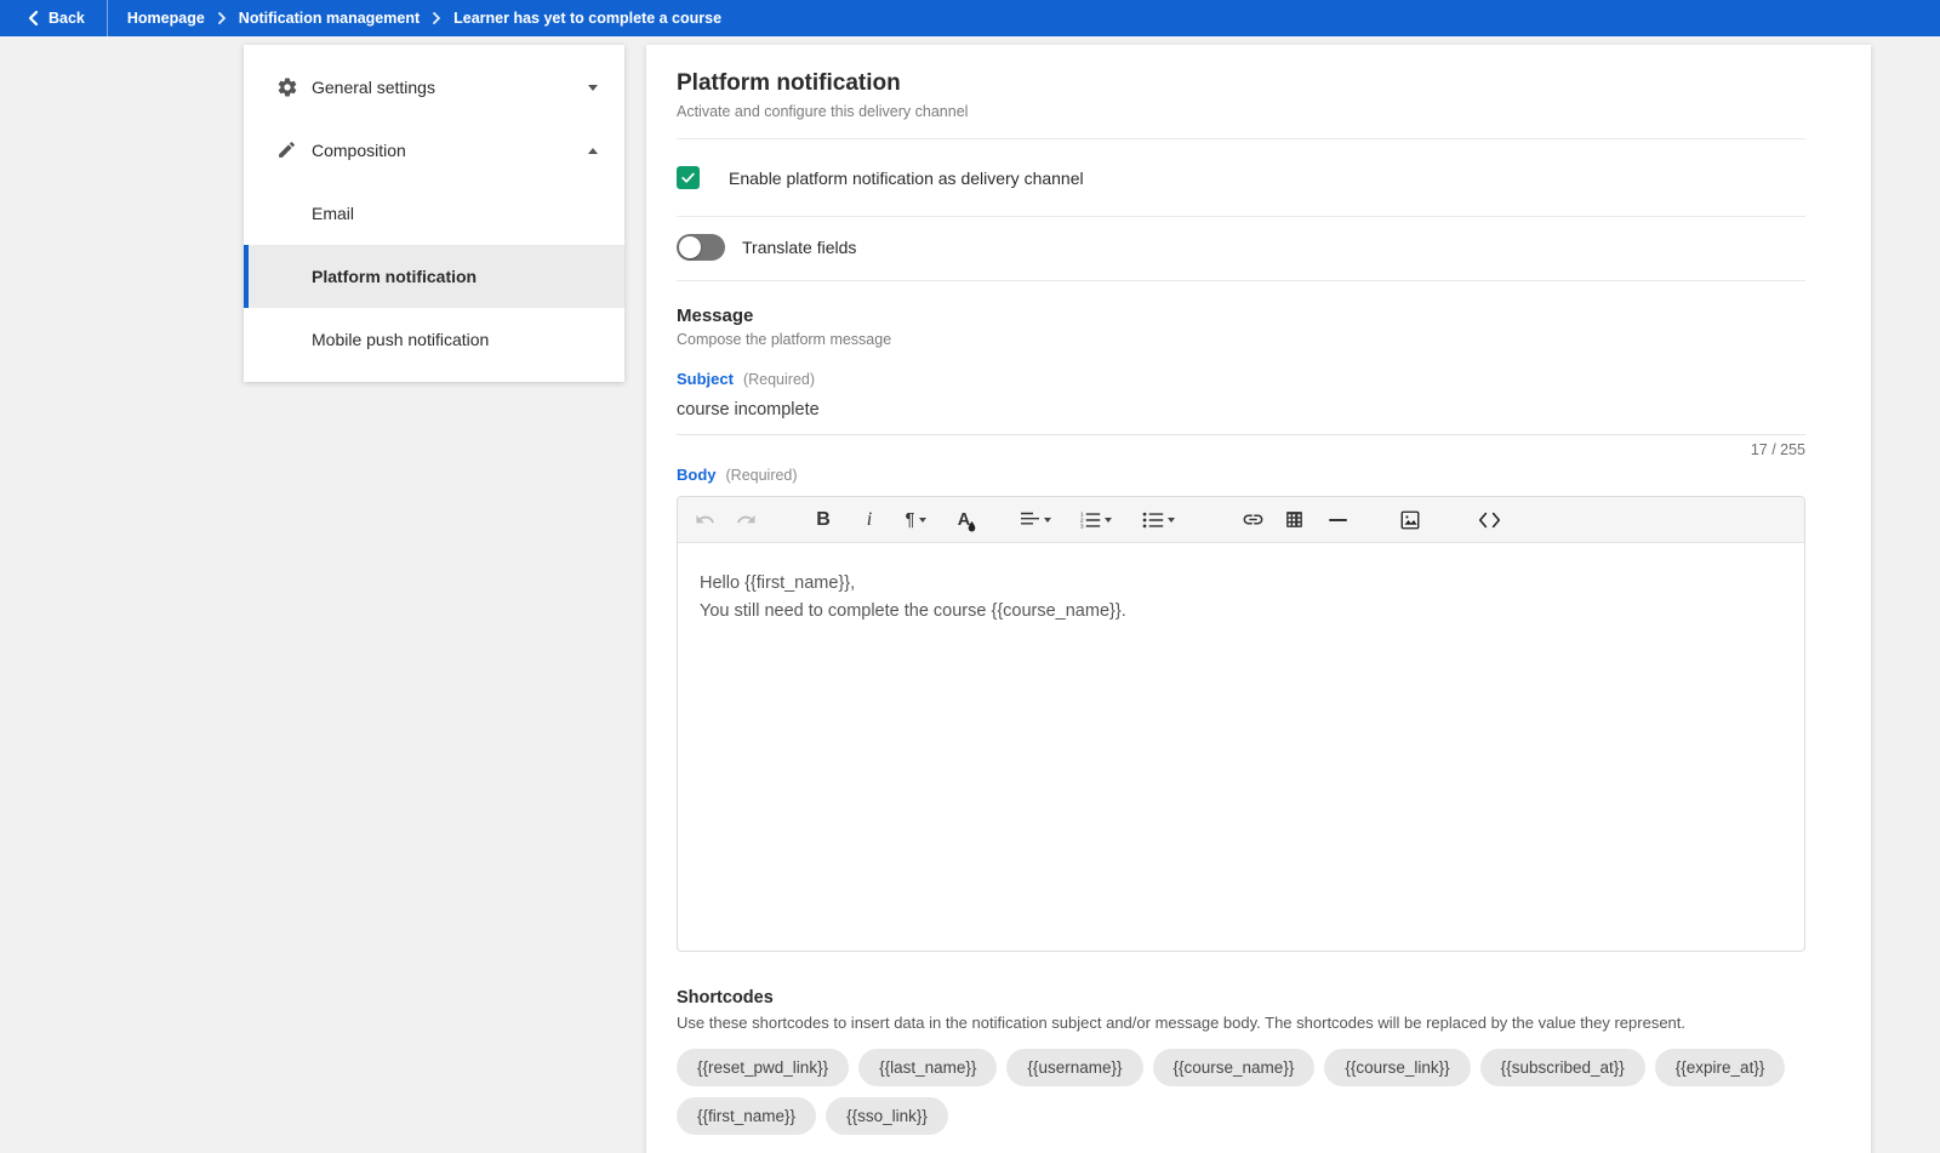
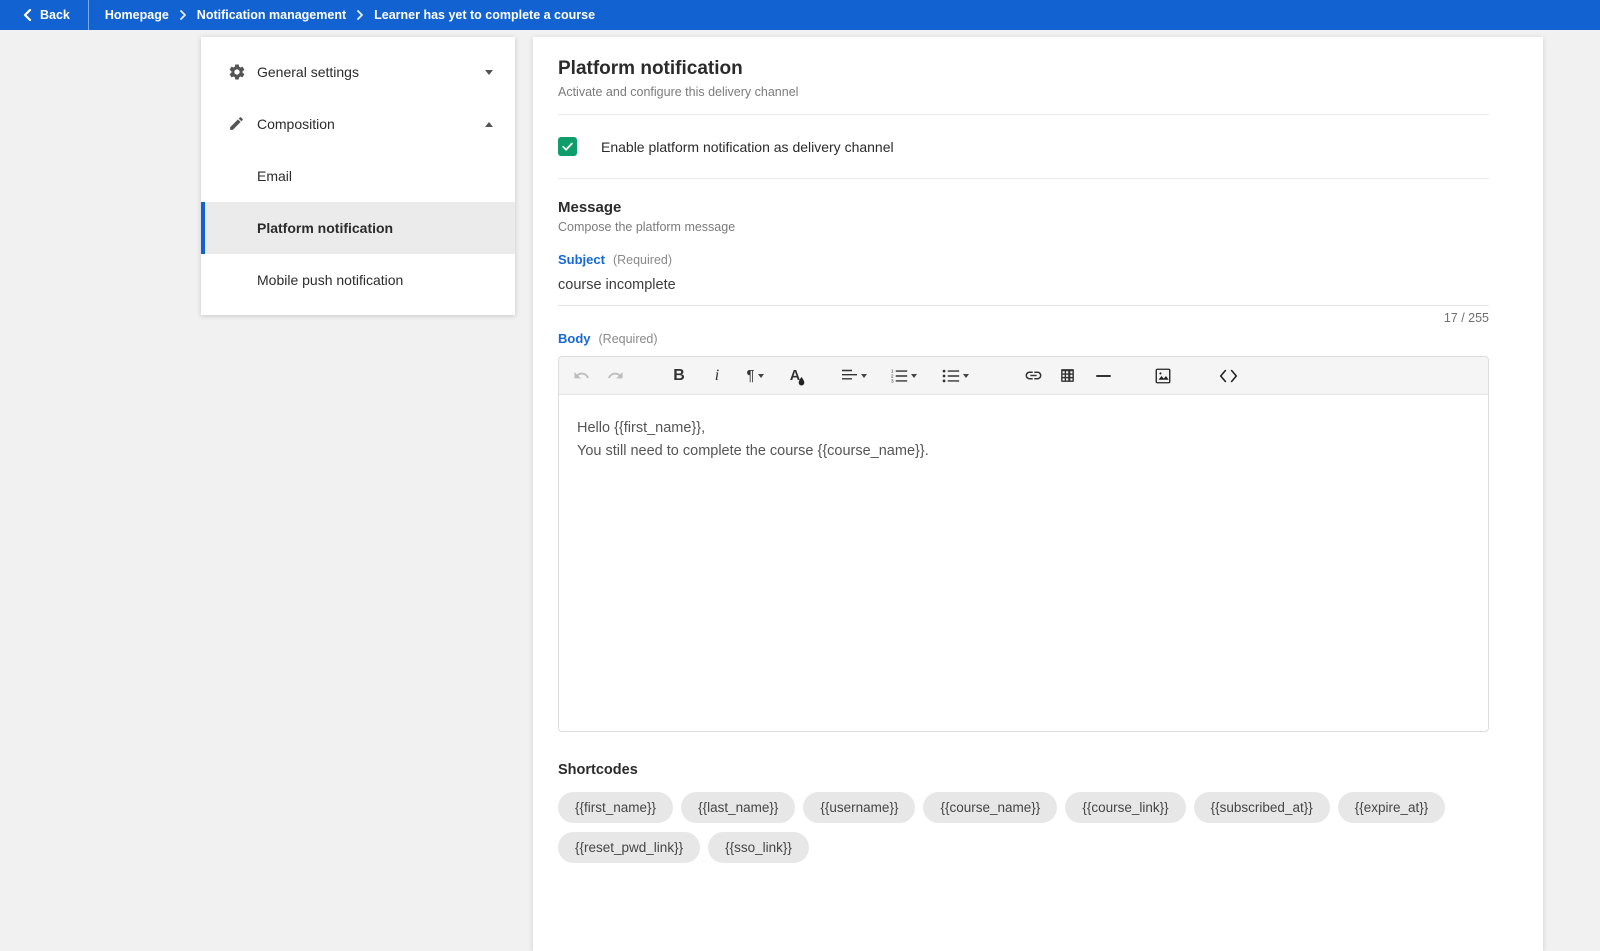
  Back
  Homepage
  Notification management
  Learner has yet to complete a course
  General settings
  Composition
  Email
  Platform notification
  Mobile push notification
  Platform notification
  Activate and configure this delivery channel
  Enable platform notification as delivery channel
- Translate fields
  Message
  Compose the platform message
  Subject
  (Required)
  course incomplete
  17 / 255
  Body
  (Required)
  B
  i
  ¶
  A
  Hello {{first_name}},
  You still need to complete the course {{course_name}}.
  Shortcodes
- Use these shortcodes to insert data in the notification subject and/or message body. The shortcodes will be replaced by the value they represent.
- {{reset_pwd_link}}
+ {{first_name}}
  {{last_name}}
  {{username}}
  {{course_name}}
  {{course_link}}
  {{subscribed_at}}
  {{expire_at}}
- {{first_name}}
+ {{reset_pwd_link}}
  {{sso_link}}
